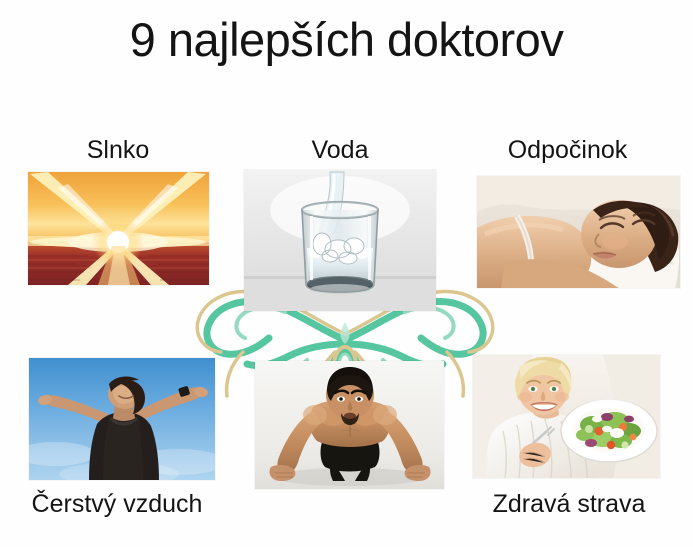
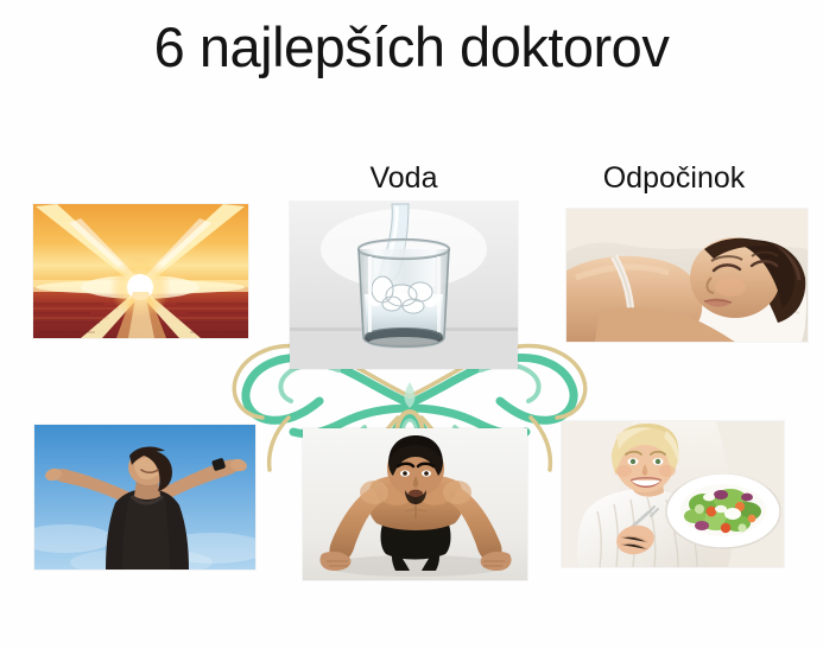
- 9 najlepších doktorov
+ 6 najlepších doktorov
- Slnko
  Voda
  Odpočinok
- Čerstvý vzduch
- Zdravá strava
